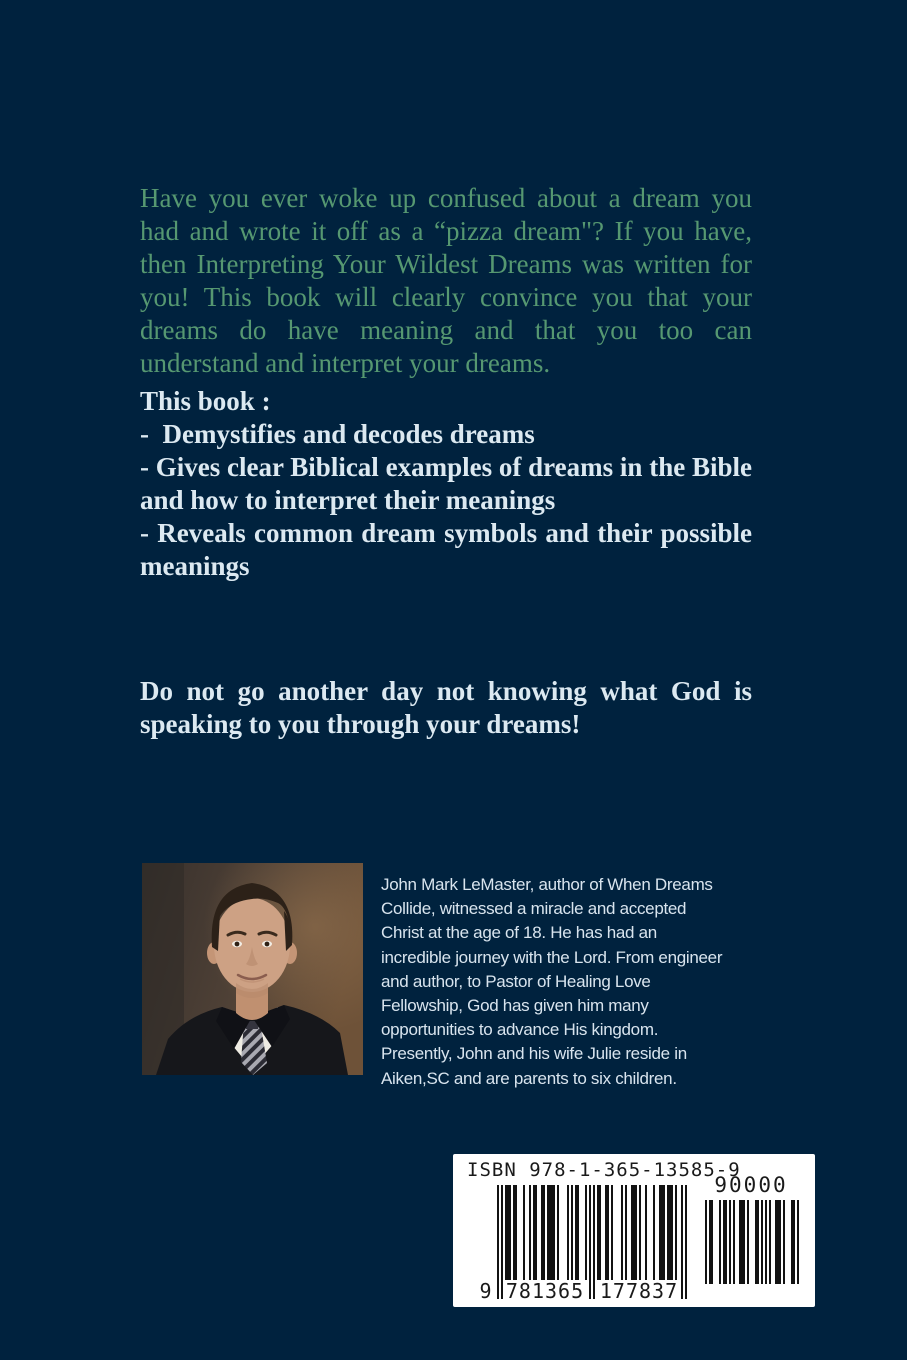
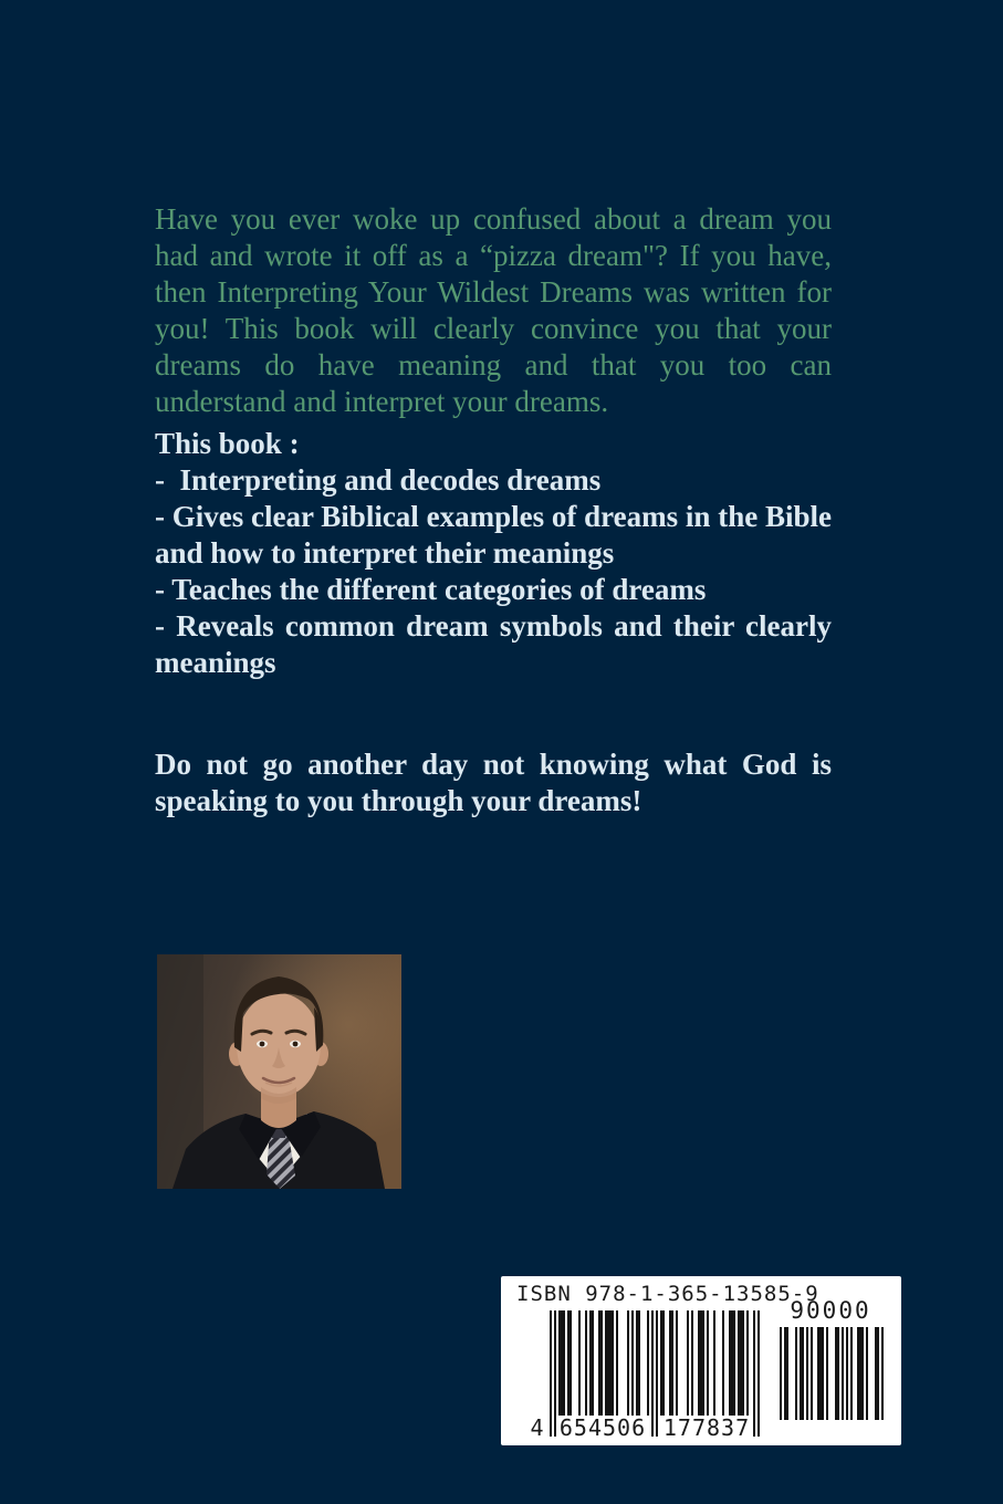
  Have you ever woke up confused about a dream you had and wrote it off as a “pizza dream"? If you have, then Interpreting Your Wildest Dreams was written for you! This book will clearly convince you that your dreams do have meaning and that you too can understand and interpret your dreams.
  This book :
- - Demystifies and decodes dreams
+ - Interpreting and decodes dreams
  - Gives clear Biblical examples of dreams in the Bible and how to interpret their meanings
+ - Teaches the different categories of dreams
- - Reveals common dream symbols and their possible meanings
+ - Reveals common dream symbols and their clearly meanings
  Do not go another day not knowing what God is speaking to you through your dreams!
- John Mark LeMaster, author of When Dreams
- Collide, witnessed a miracle and accepted
- Christ at the age of 18. He has had an
- incredible journey with the Lord. From engineer
- and author, to Pastor of Healing Love
- Fellowship, God has given him many
- opportunities to advance His kingdom.
- Presently, John and his wife Julie reside in
- Aiken,SC and are parents to six children.
  ISBN 978-1-365-13585-9
  90000
- 9
+ 4
- 781365
+ 654506
  177837
